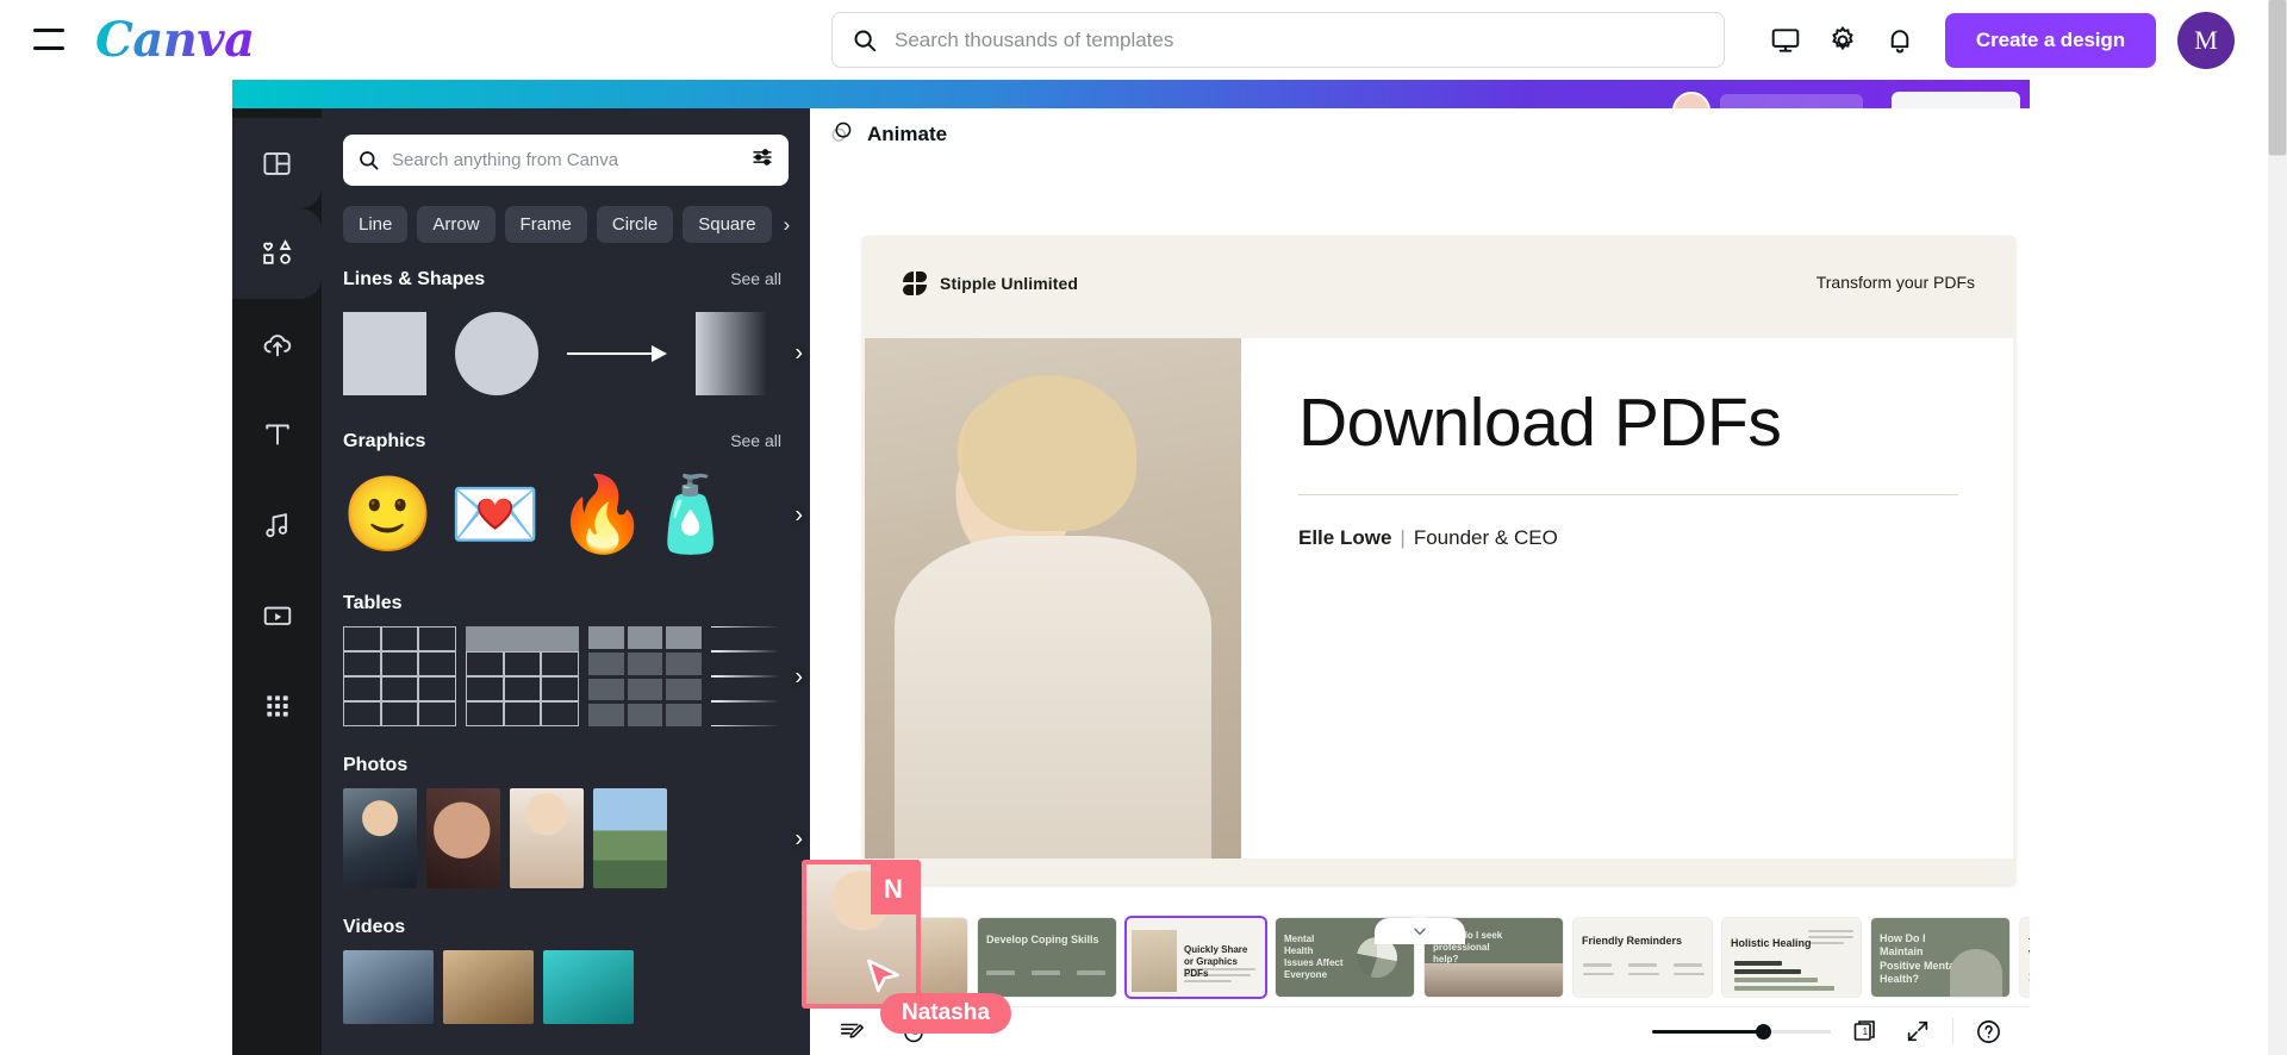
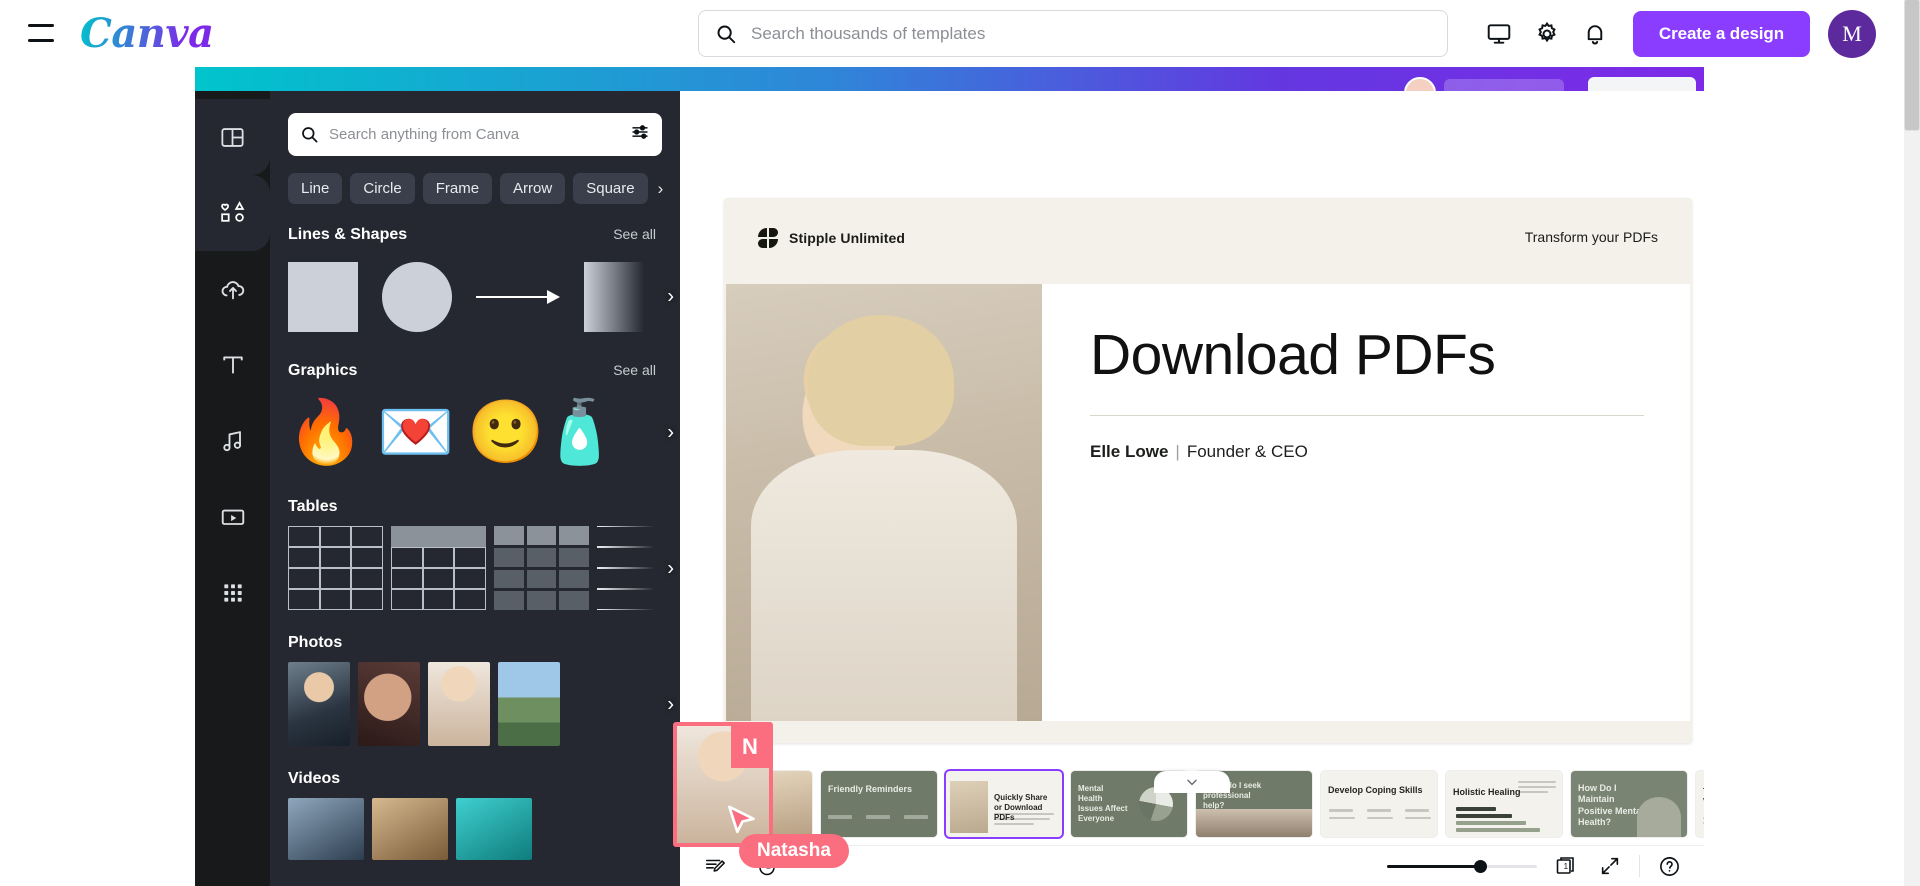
  Canva
  Search thousands of templates
  Create a design
  M
  Search anything from Canva
  Line
- Arrow
+ Circle
  Frame
- Circle
+ Arrow
  Square
  ›
  Lines & Shapes
  See all
  ›
  Graphics
  See all
- 🙂
+ 🔥
  💌
- 🔥
+ 🙂
  🧴
  ›
  Tables
  ›
  Photos
  ›
  Videos
  N
  Natasha
- Animate
  Stipple Unlimited
  Transform your PDFs
  Download PDFs
  Elle Lowe | Founder & CEO
- Develop Coping Skills
+ Friendly Reminders
- Quickly Share or Graphics PDFs
+ Quickly Share or Download PDFs
  Mental Health Issues Affect Everyone
  o I seek professional help?
- Friendly Reminders
+ Develop Coping Skills
  Holistic Healing
  How Do I Maintain Positive Ment Health?
  1
